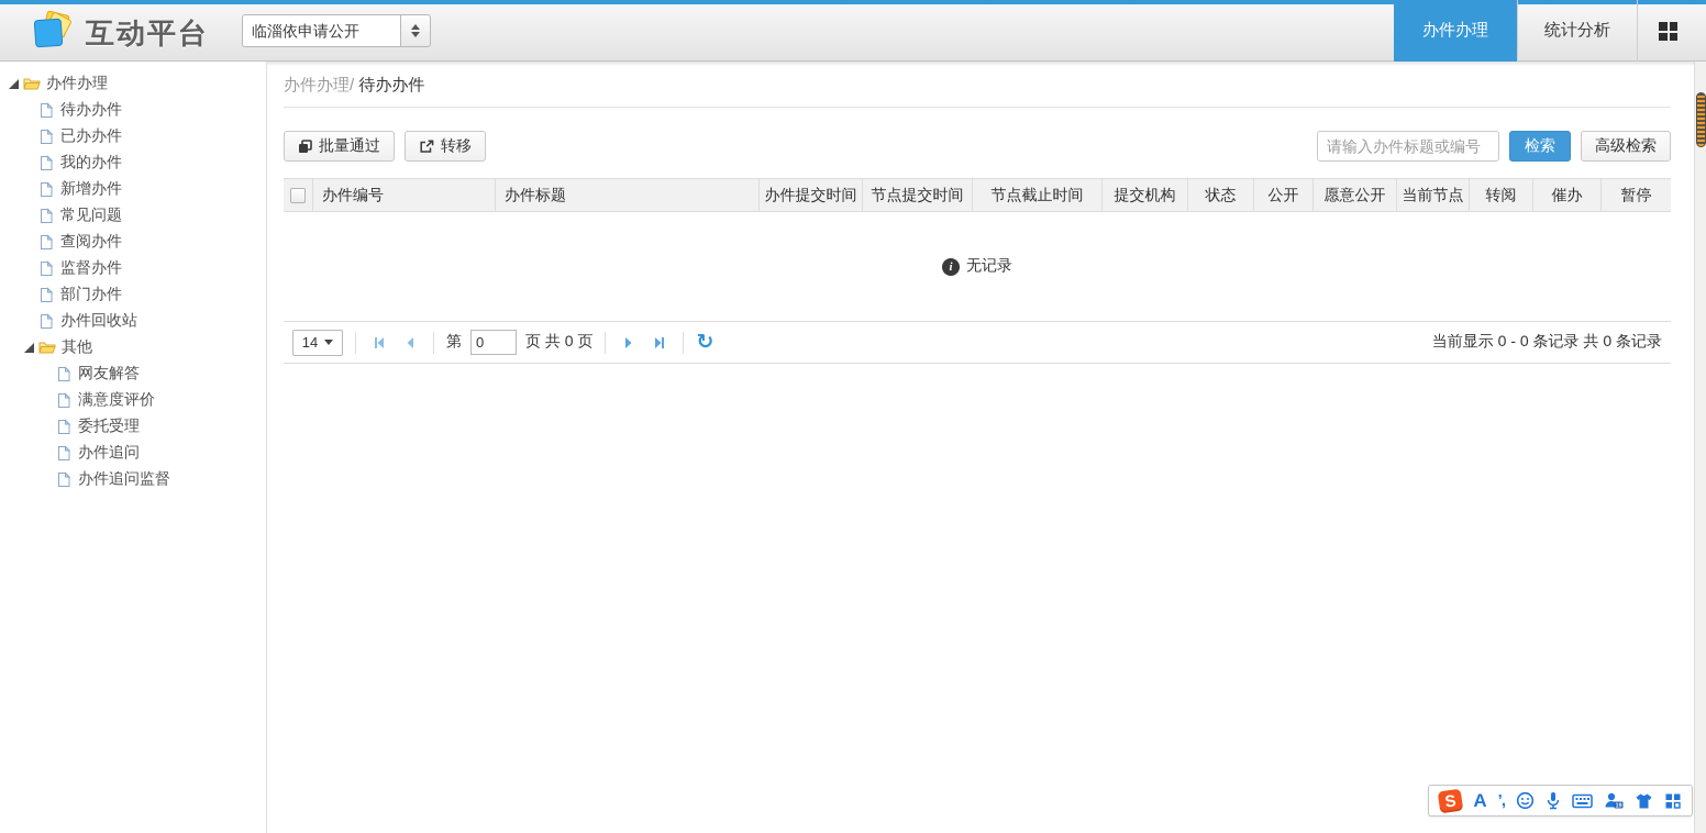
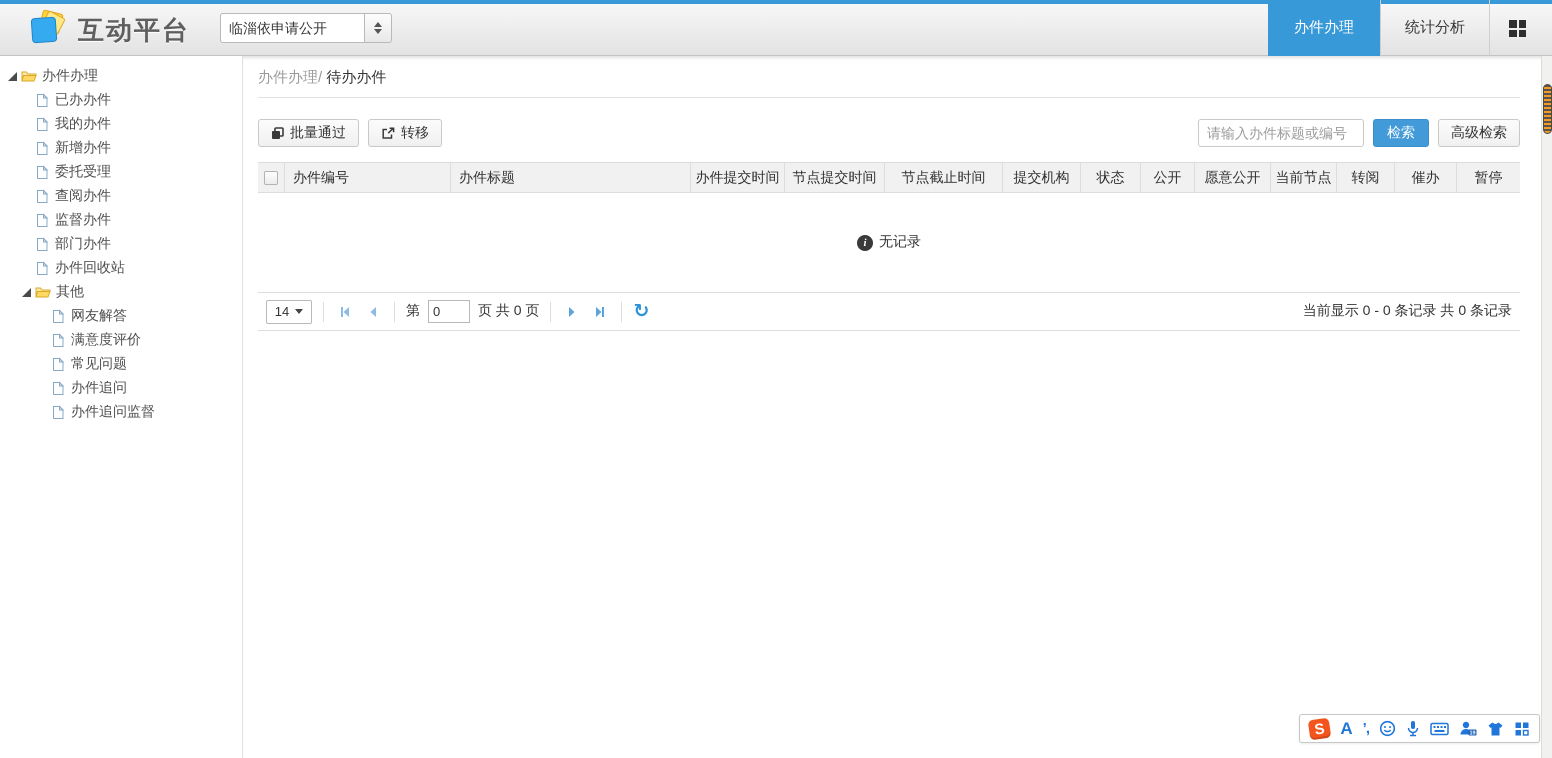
  互动平台
  临淄依申请公开
  办件办理
  统计分析
  办件办理
- 待办办件
  已办办件
  我的办件
  新增办件
- 常见问题
+ 委托受理
  查阅办件
  监督办件
  部门办件
  办件回收站
  其他
  网友解答
  满意度评价
- 委托受理
+ 常见问题
  办件追问
  办件追问监督
  办件办理/ 待办办件
  批量通过
  转移
  请输入办件标题或编号
  检索
  高级检索
  办件编号
  办件标题
  办件提交时间
  节点提交时间
  节点截止时间
  提交机构
  状态
  公开
  愿意公开
  当前节点
  转阅
  催办
  暂停
  i
  无记录
  14
  第
  0
  页 共 0 页
  ↻
  当前显示 0 - 0 条记录 共 0 条记录
  A
  ’,
